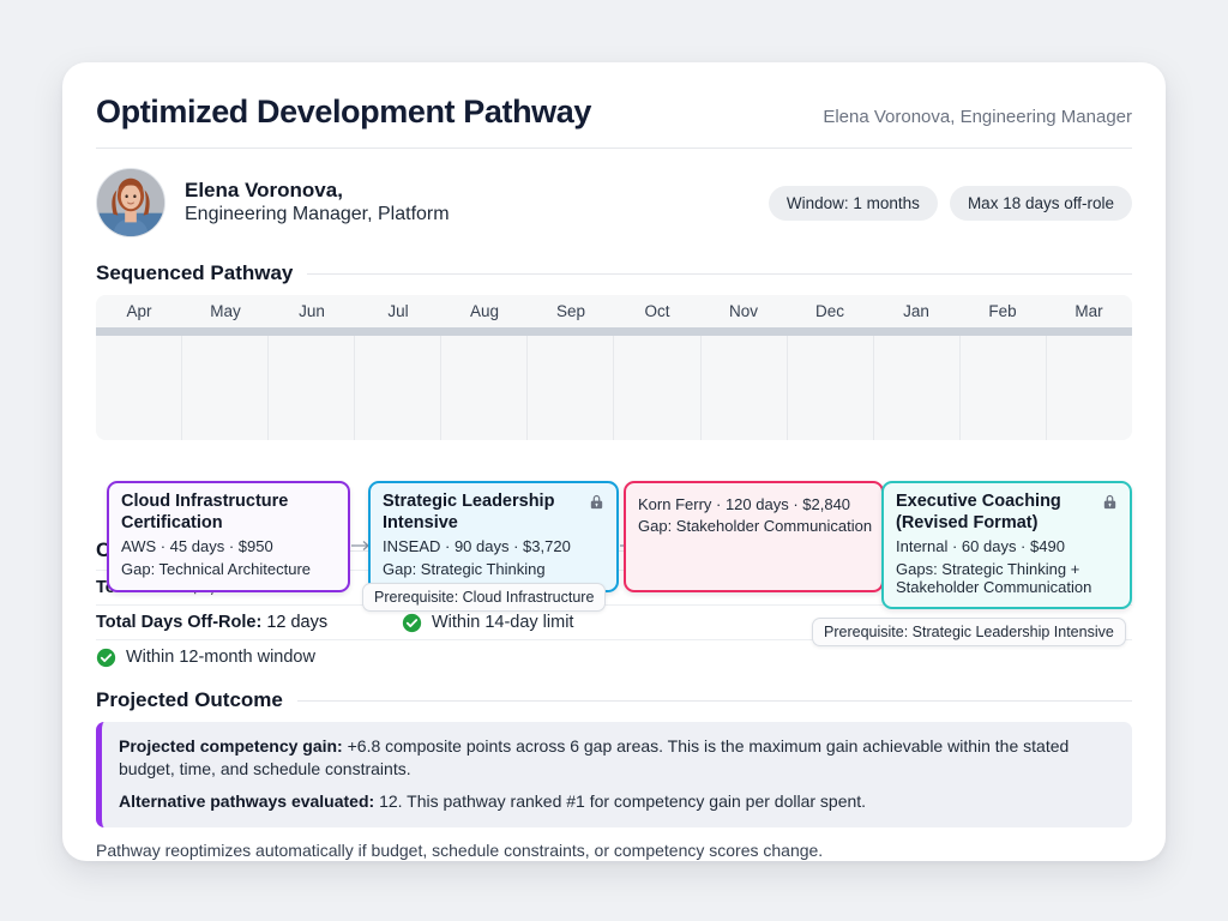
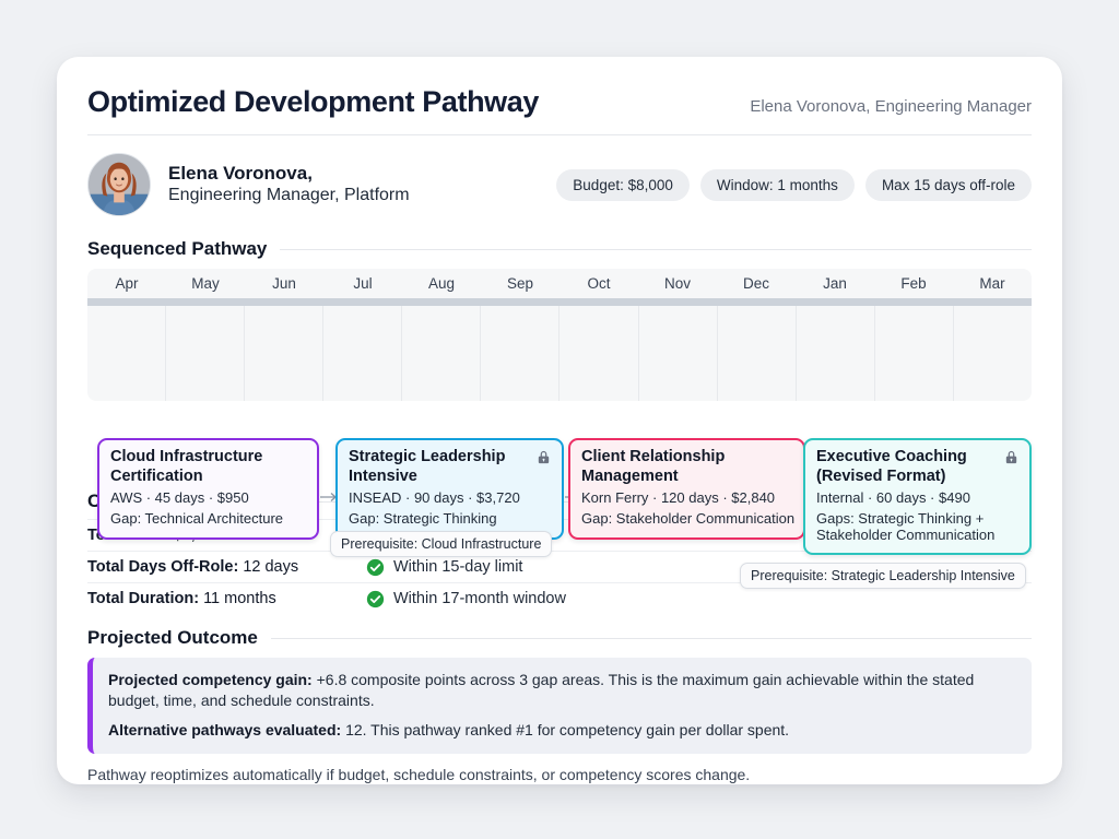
  Optimized Development Pathway
  Elena Voronova, Engineering Manager
  Elena Voronova,
  Engineering Manager, Platform
+ Budget: $8,000
  Window: 1 months
- Max 18 days off-role
+ Max 15 days off-role
  Sequenced Pathway
  Apr
  May
  Jun
  Jul
  Aug
  Sep
  Oct
  Nov
  Dec
  Jan
  Feb
  Mar
  Cloud Infrastructure Certification
  AWS · 45 days · $950
  Gap: Technical Architecture
  Strategic Leadership Intensive
  INSEAD · 90 days · $3,720
  Gap: Strategic Thinking
+ Client Relationship Management
  Korn Ferry · 120 days · $2,840
  Gap: Stakeholder Communication
  Executive Coaching (Revised Format)
  Internal · 60 days · $490
  Gaps: Strategic Thinking + Stakeholder Communication
  Prerequisite: Cloud Infrastructure
  Prerequisite: Strategic Leadership Intensive
  Total Days Off-Role: 12 days
- Within 14-day limit
+ Within 15-day limit
+ Total Duration: 11 months
- Within 12-month window
+ Within 17-month window
  Projected Outcome
- Projected competency gain: +6.8 composite points across 6 gap areas. This is the maximum gain achievable within the stated budget, time, and schedule constraints.
+ Projected competency gain: +6.8 composite points across 3 gap areas. This is the maximum gain achievable within the stated budget, time, and schedule constraints.
  Alternative pathways evaluated: 12. This pathway ranked #1 for competency gain per dollar spent.
  Pathway reoptimizes automatically if budget, schedule constraints, or competency scores change.
